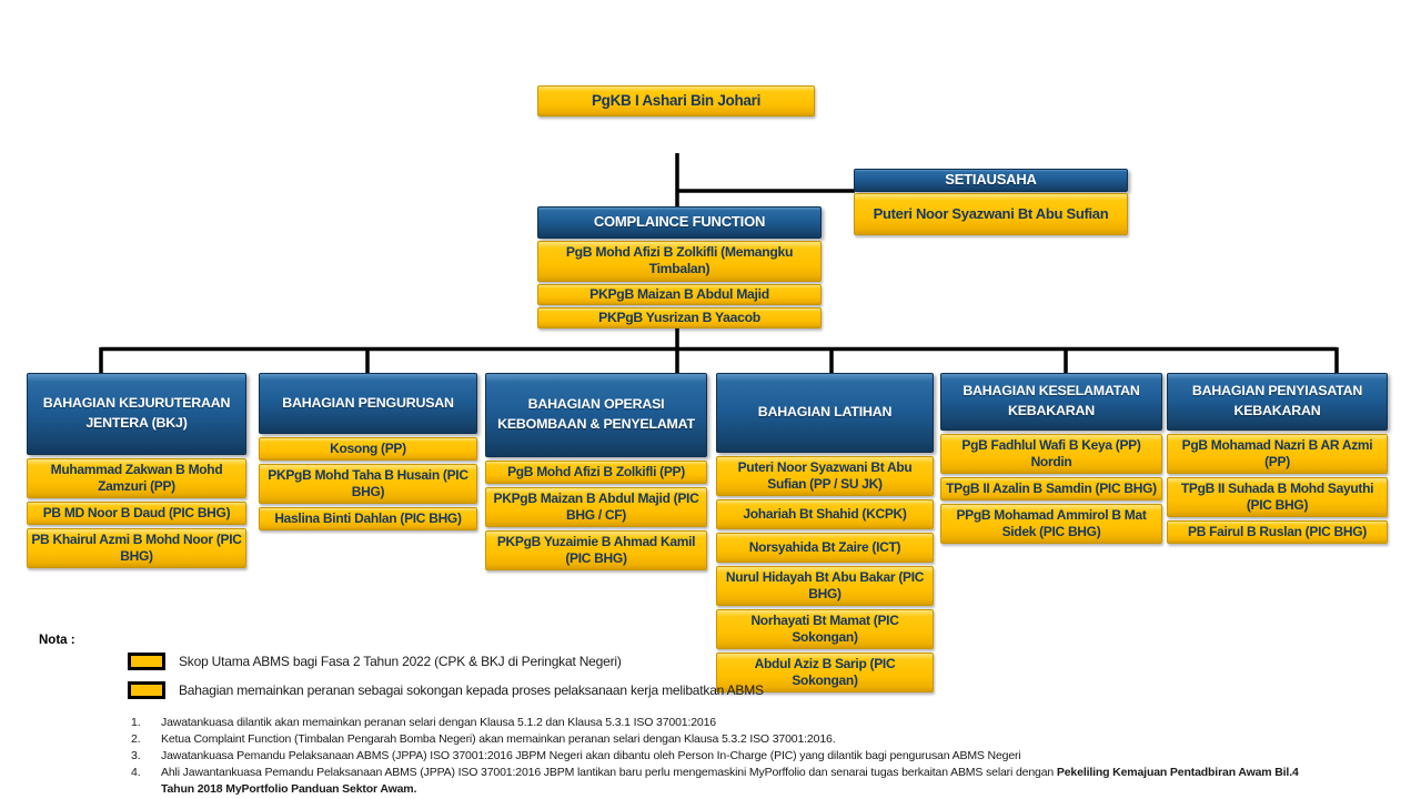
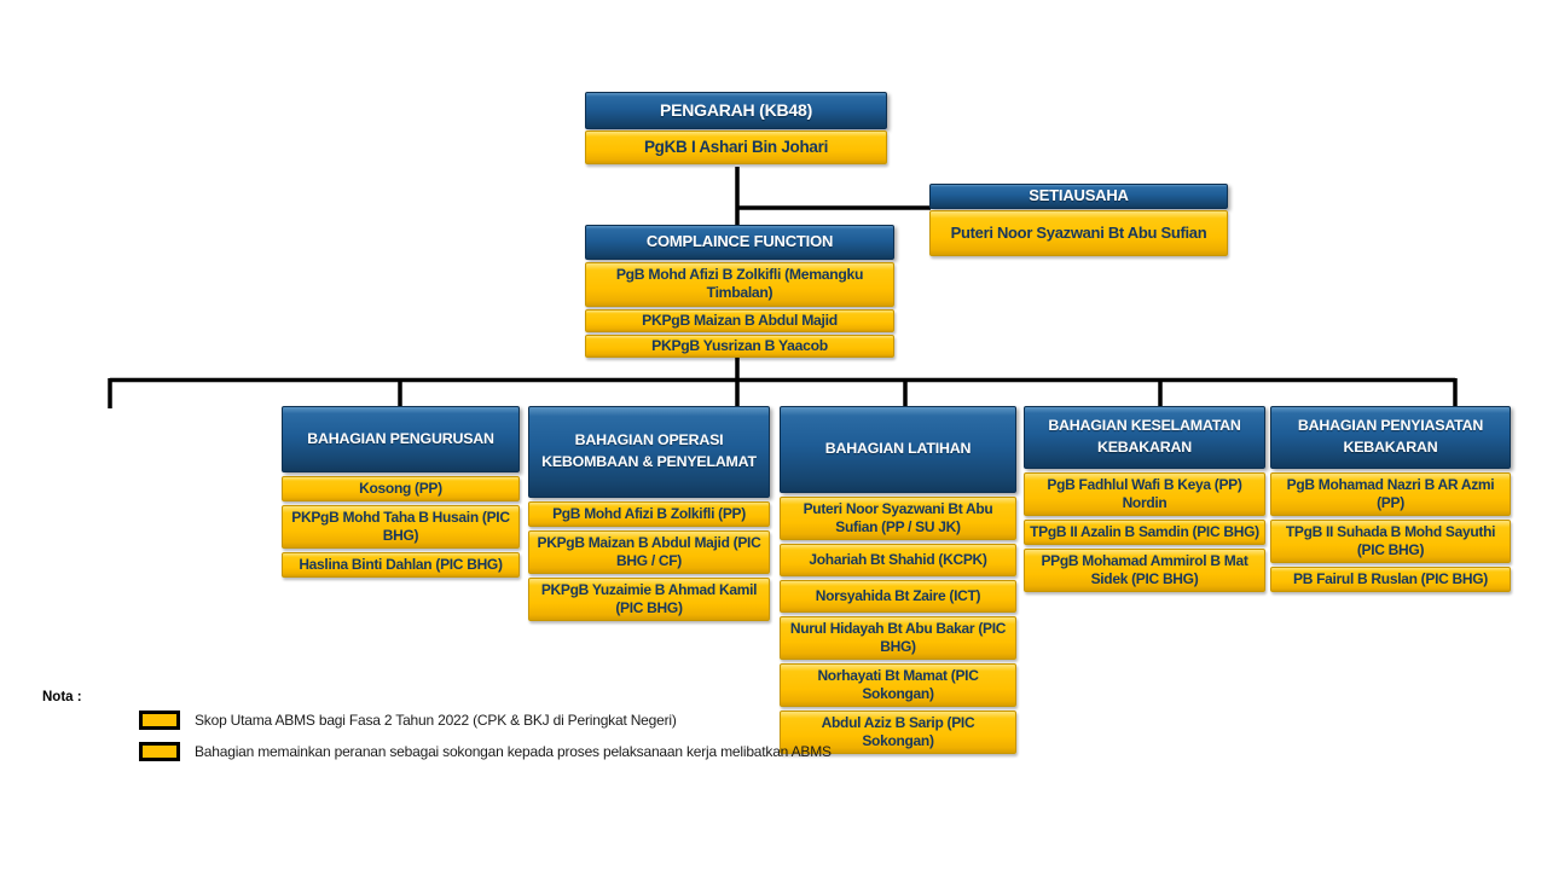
+ PENGARAH (KB48)
  PgKB I Ashari Bin Johari
  SETIAUSAHA
  Puteri Noor Syazwani Bt Abu Sufian
  COMPLAINCE FUNCTION
  PgB Mohd Afizi B Zolkifli (Memangku Timbalan)
  PKPgB Maizan B Abdul Majid
  PKPgB Yusrizan B Yaacob
- BAHAGIAN KEJURUTERAAN JENTERA (BKJ)
- Muhammad Zakwan B Mohd Zamzuri (PP)
- PB MD Noor B Daud (PIC BHG)
- PB Khairul Azmi B Mohd Noor (PIC BHG)
  BAHAGIAN PENGURUSAN
  Kosong (PP)
  PKPgB Mohd Taha B Husain (PIC BHG)
  Haslina Binti Dahlan (PIC BHG)
  BAHAGIAN OPERASI KEBOMBAAN & PENYELAMAT
  PgB Mohd Afizi B Zolkifli (PP)
  PKPgB Maizan B Abdul Majid (PIC BHG / CF)
  PKPgB Yuzaimie B Ahmad Kamil (PIC BHG)
  BAHAGIAN LATIHAN
  Puteri Noor Syazwani Bt Abu Sufian (PP / SU JK)
  Johariah Bt Shahid (KCPK)
  Norsyahida Bt Zaire (ICT)
  Nurul Hidayah Bt Abu Bakar (PIC BHG)
  Norhayati Bt Mamat (PIC Sokongan)
  Abdul Aziz B Sarip (PIC Sokongan)
  BAHAGIAN KESELAMATAN KEBAKARAN
  PgB Fadhlul Wafi B Keya (PP) Nordin
  TPgB II Azalin B Samdin (PIC BHG)
  PPgB Mohamad Ammirol B Mat Sidek (PIC BHG)
  BAHAGIAN PENYIASATAN KEBAKARAN
  PgB Mohamad Nazri B AR Azmi (PP)
  TPgB II Suhada B Mohd Sayuthi (PIC BHG)
  PB Fairul B Ruslan (PIC BHG)
  Nota :
  Skop Utama ABMS bagi Fasa 2 Tahun 2022 (CPK & BKJ di Peringkat Negeri)
  Bahagian memainkan peranan sebagai sokongan kepada proses pelaksanaan kerja melibatkan ABMS
- 1.
- Jawatankuasa dilantik akan memainkan peranan selari dengan Klausa 5.1.2 dan Klausa 5.3.1 ISO 37001:2016
- 2.
- Ketua Complaint Function (Timbalan Pengarah Bomba Negeri) akan memainkan peranan selari dengan Klausa 5.3.2 ISO 37001:2016.
- 3.
- Jawatankuasa Pemandu Pelaksanaan ABMS (JPPA) ISO 37001:2016 JBPM Negeri akan dibantu oleh Person In-Charge (PIC) yang dilantik bagi pengurusan ABMS Negeri
- 4.
- Ahli Jawantankuasa Pemandu Pelaksanaan ABMS (JPPA) ISO 37001:2016 JBPM lantikan baru perlu mengemaskini MyPorffolio dan senarai tugas berkaitan ABMS selari dengan Pekeliling Kemajuan Pentadbiran Awam Bil.4 Tahun 2018 MyPortfolio Panduan Sektor Awam.
